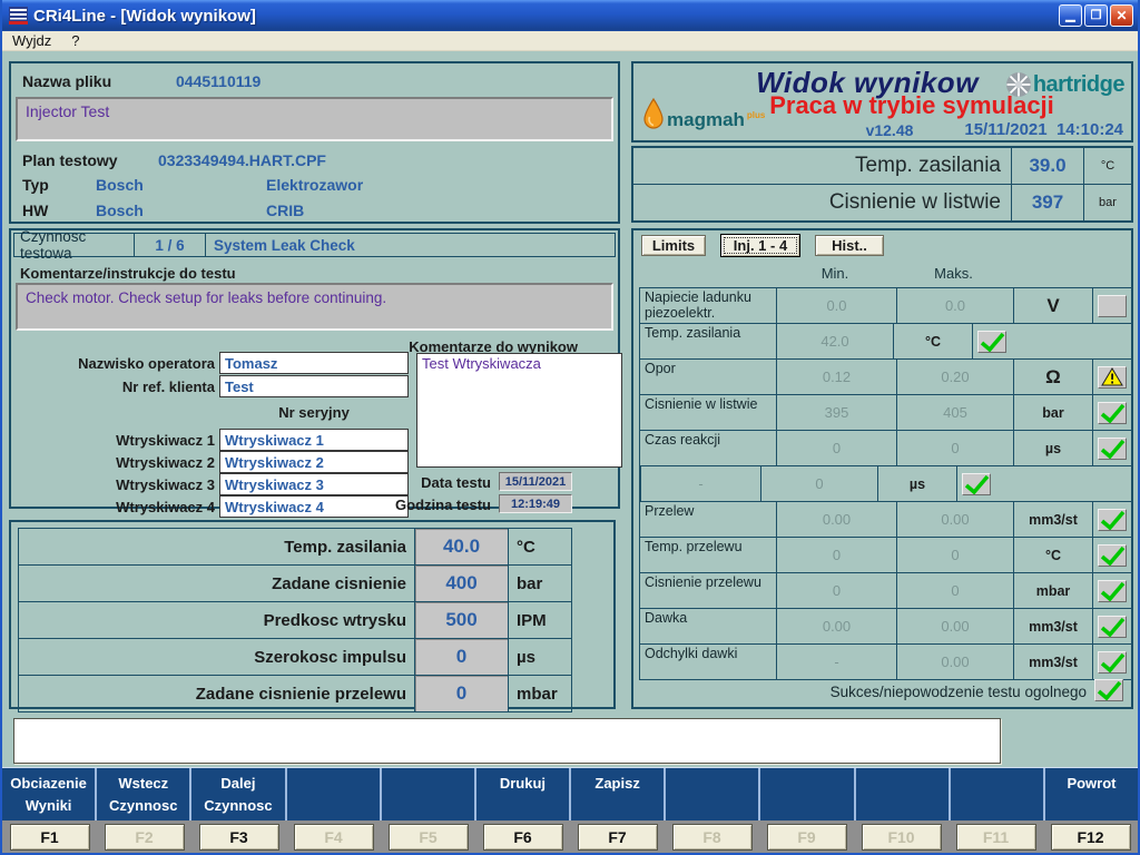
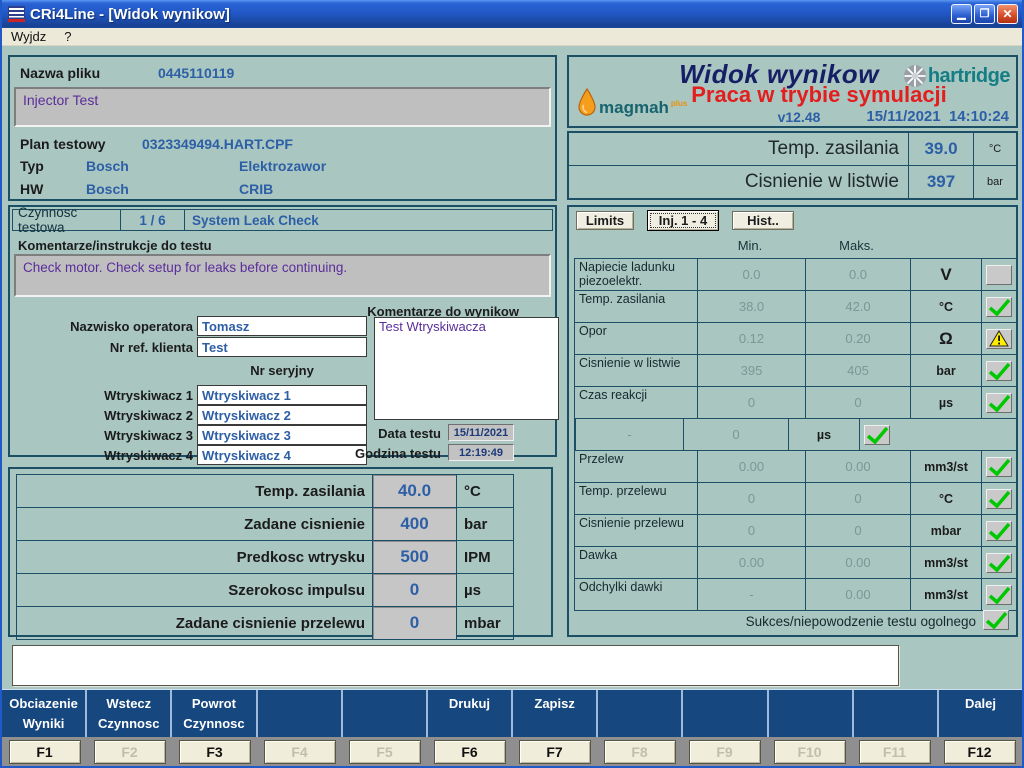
  CRi4Line - [Widok wynikow]
  ▁
  ❐
  ✕
  Wyjdz
  ?
  Nazwa pliku
  0445110119
  Injector Test
  Plan testowy
  0323349494.HART.CPF
  Typ
  Bosch
  Elektrozawor
  HW
  Bosch
  CRIB
  Czynnosc testowa
  1 / 6
  System Leak Check
  Komentarze/instrukcje do testu
  Check motor. Check setup for leaks before continuing.
  Komentarze do wynikow
  Test Wtryskiwacza
  Nazwisko operatora
  Tomasz
  Nr ref. klienta
  Test
  Nr seryjny
  Wtryskiwacz 1
  Wtryskiwacz 1
  Wtryskiwacz 2
  Wtryskiwacz 2
  Wtryskiwacz 3
  Wtryskiwacz 3
  Wtryskiwacz 4
  Wtryskiwacz 4
  Data testu
  15/11/2021
  Godzina testu
  12:19:49
  Temp. zasilania
  40.0
  °C
  Zadane cisnienie
  400
  bar
  Predkosc wtrysku
  500
  IPM
  Szerokosc impulsu
  0
  µs
  Zadane cisnienie przelewu
  0
  mbar
  magmah
  plus
  Widok wynikow
  Praca w trybie symulacji
  v12.48
  hartridge
  15/11/2021 14:10:24
  Temp. zasilania
  39.0
  °C
  Cisnienie w listwie
  397
  bar
  Limits
  Inj. 1 - 4
  Hist..
  Min.
  Maks.
  Napiecie ladunku piezoelektr.
  0.0
  0.0
  V
  Temp. zasilania
+ 38.0
  42.0
  °C
  Opor
  0.12
  0.20
  Ω
  Cisnienie w listwie
  395
  405
  bar
  Czas reakcji
  0
  0
  µs
  -
  0
  µs
  Przelew
  0.00
  0.00
  mm3/st
  Temp. przelewu
  0
  0
  °C
  Cisnienie przelewu
  0
  0
  mbar
  Dawka
  0.00
  0.00
  mm3/st
  Odchylki dawki
  -
  0.00
  mm3/st
  Sukces/niepowodzenie testu ogolnego
  Obciazenie
  Wyniki
  Wstecz
  Czynnosc
- Dalej
+ Powrot
  Czynnosc
  Drukuj
  Zapisz
- Powrot
+ Dalej
  F1
  F2
  F3
  F4
  F5
  F6
  F7
  F8
  F9
  F10
  F11
  F12
